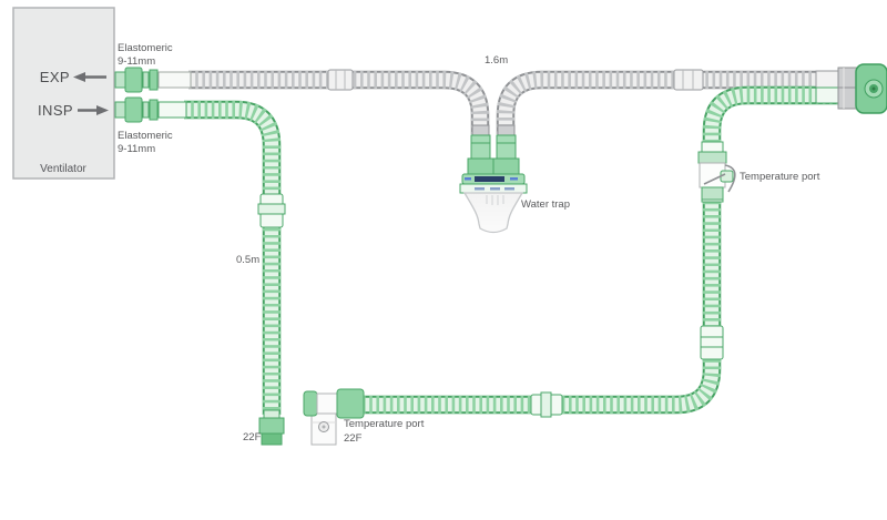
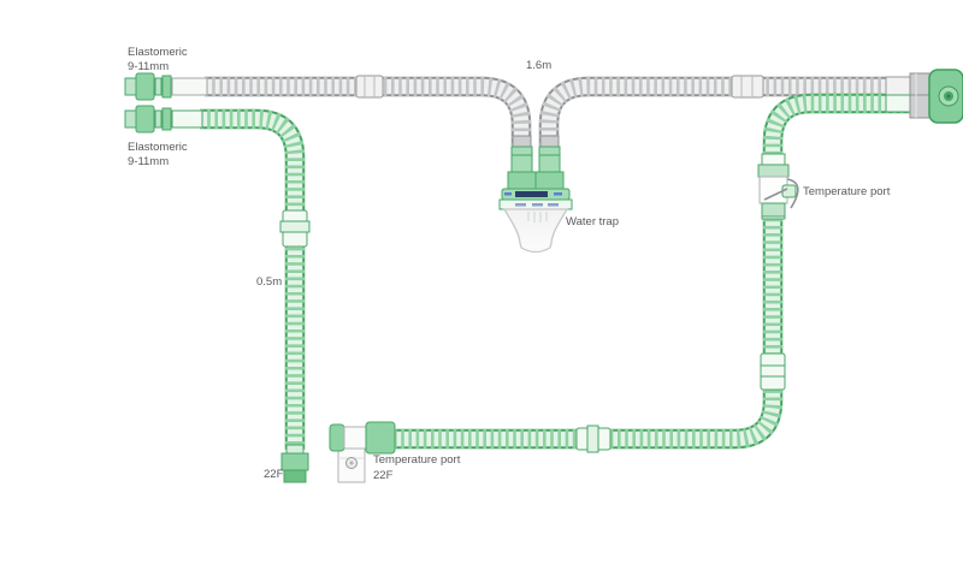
- EXP
- INSP
- Ventilator
  Elastomeric
  9-11mm
  Elastomeric
  9-11mm
  1.6m
  Water trap
  Temperature port
  0.5m
  22F
  Temperature port
  22F
